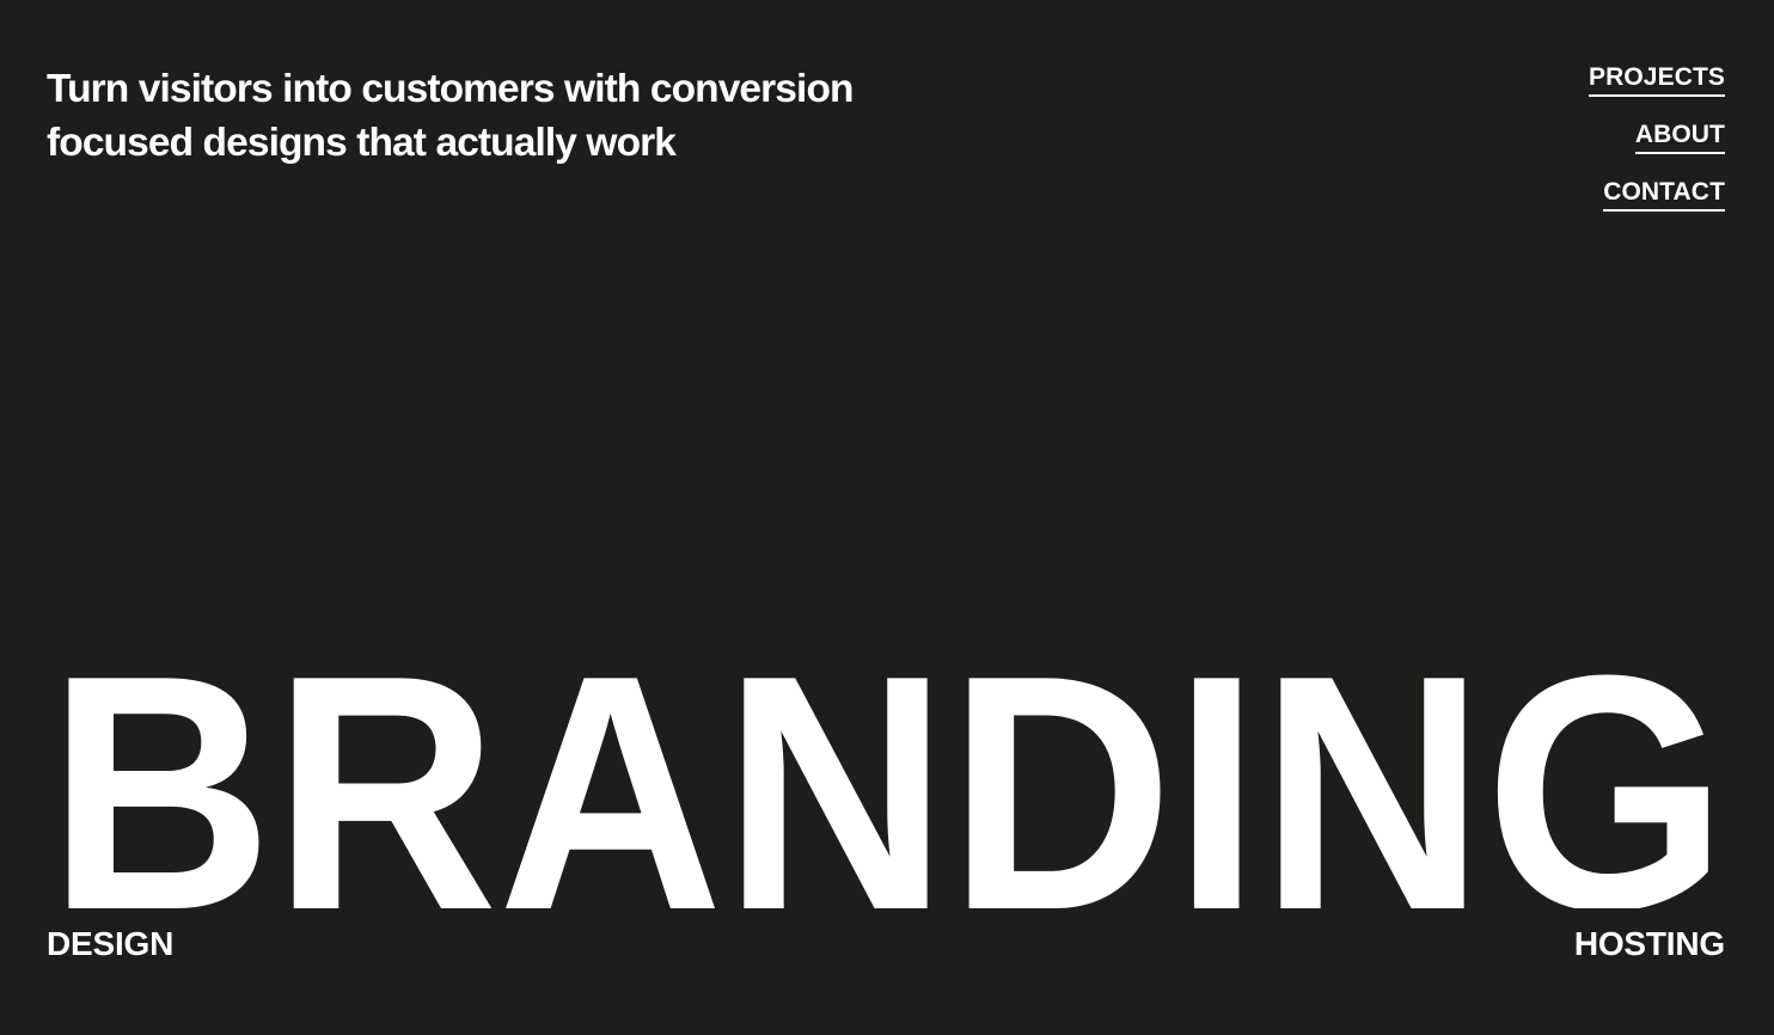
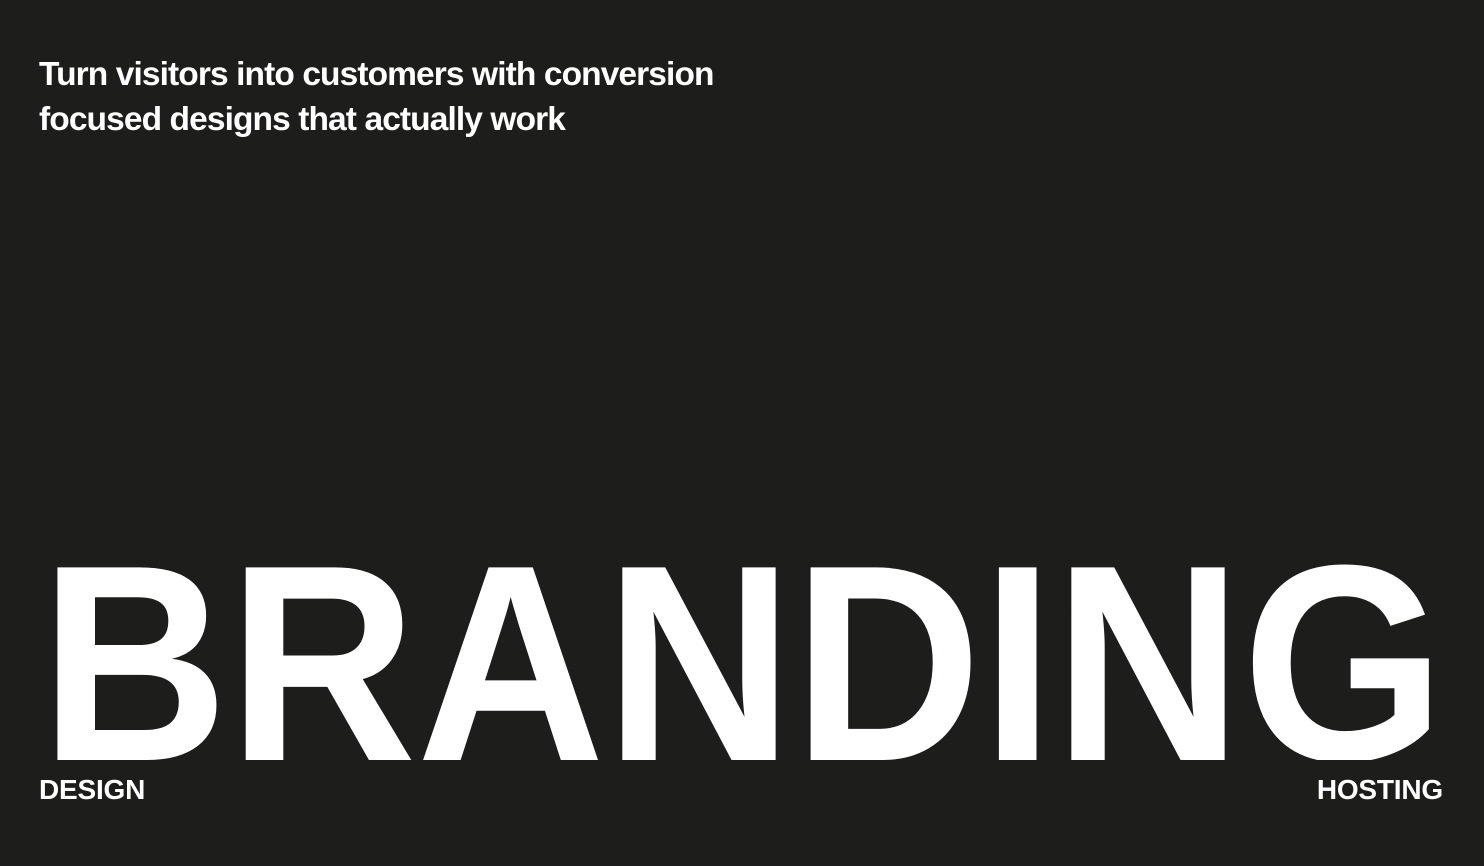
  Turn visitors into customers with conversion
  focused designs that actually work
- PROJECTS
- ABOUT
- CONTACT
  BRANDING
  DESIGN
  HOSTING
